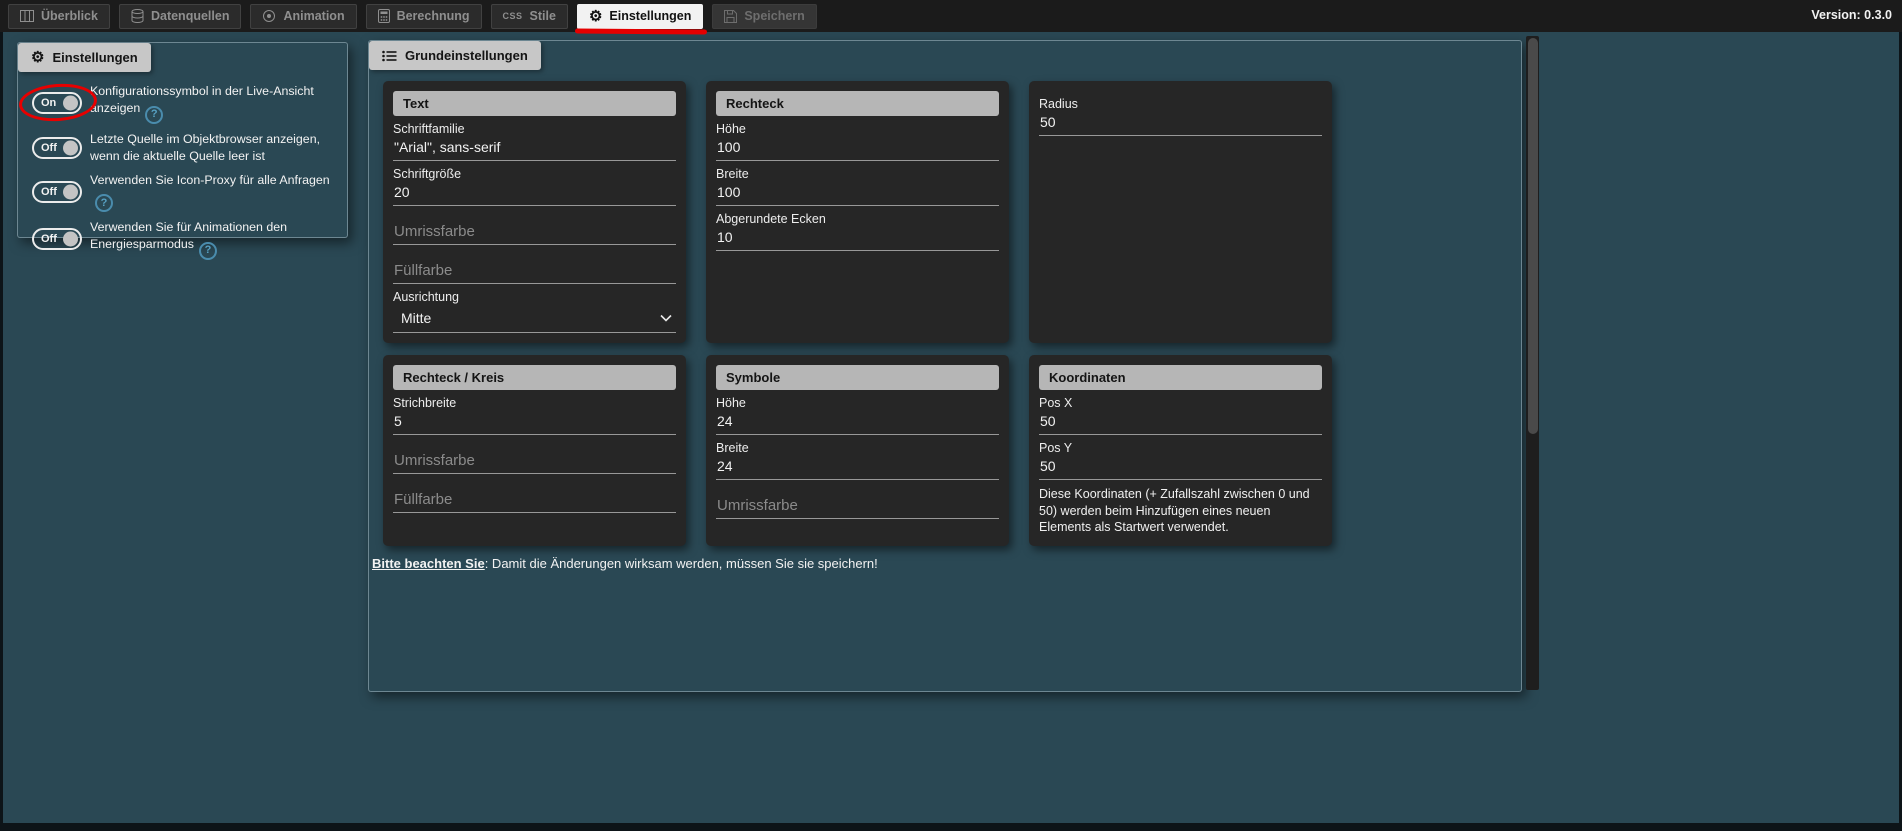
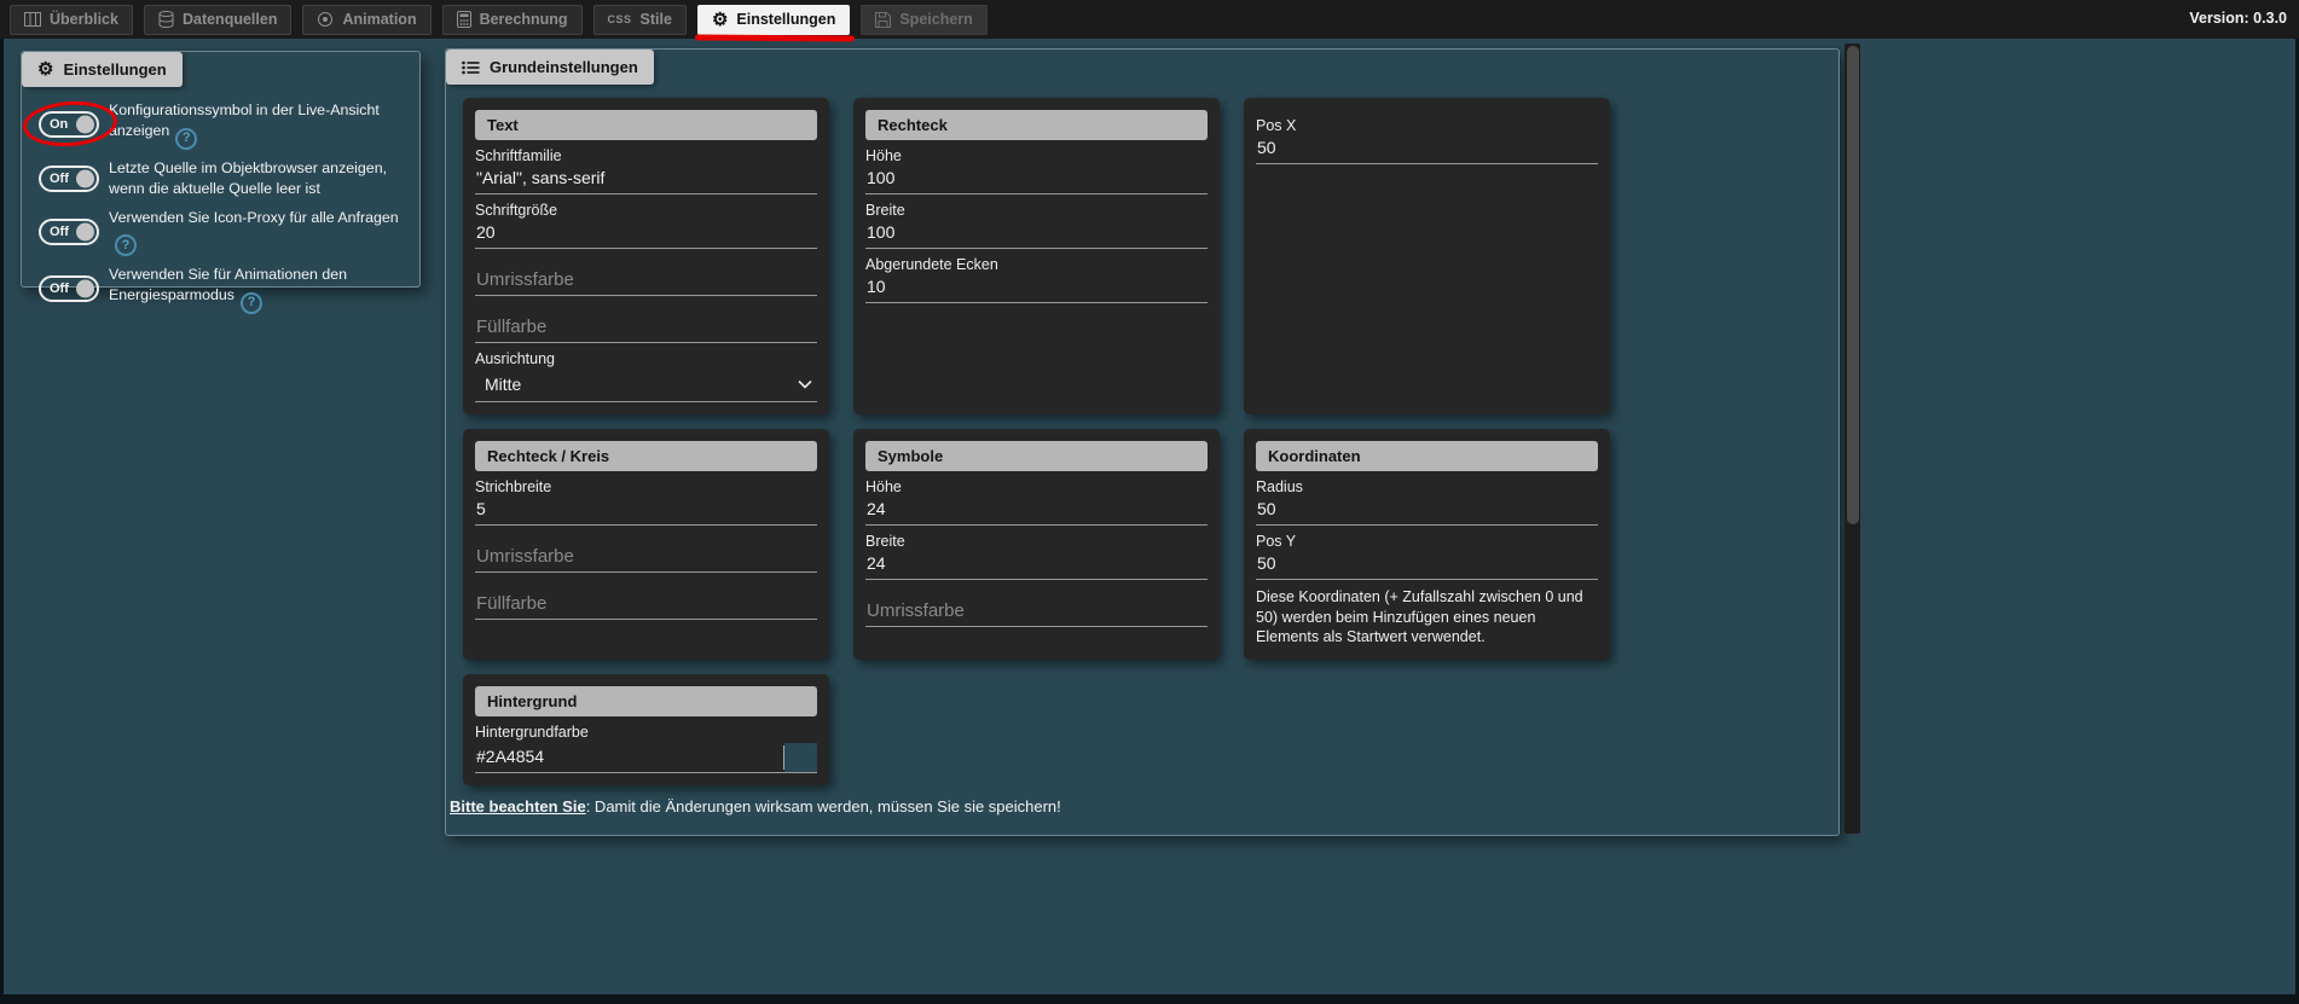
  Überblick
  Datenquellen
  Animation
  Berechnung
  CSS
  Stile
  ⚙
  Einstellungen
  Speichern
  Version: 0.3.0
  ⚙
  Einstellungen
  On
  Konfigurationssymbol in der Live-Ansicht anzeigen ?
  Off
  Letzte Quelle im Objektbrowser anzeigen, wenn die aktuelle Quelle leer ist
  Off
  Verwenden Sie Icon-Proxy für alle Anfragen?
  Off
  Verwenden Sie für Animationen den Energiesparmodus ?
  Grundeinstellungen
  Text
  Schriftfamilie
  "Arial", sans-serif
  Schriftgröße
  20
  Umrissfarbe
  Füllfarbe
  Ausrichtung
  Mitte
  Rechteck
  Höhe
  100
  Breite
  100
  Abgerundete Ecken
  10
- Radius
+ Pos X
  50
  Rechteck / Kreis
  Strichbreite
  5
  Umrissfarbe
  Füllfarbe
  Symbole
  Höhe
  24
  Breite
  24
  Umrissfarbe
  Koordinaten
- Pos X
+ Radius
  50
  Pos Y
  50
  Diese Koordinaten (+ Zufallszahl zwischen 0 und 50) werden beim Hinzufügen eines neuen Elements als Startwert verwendet.
+ Hintergrund
+ Hintergrundfarbe
+ #2A4854
  Bitte beachten Sie: Damit die Änderungen wirksam werden, müssen Sie sie speichern!
